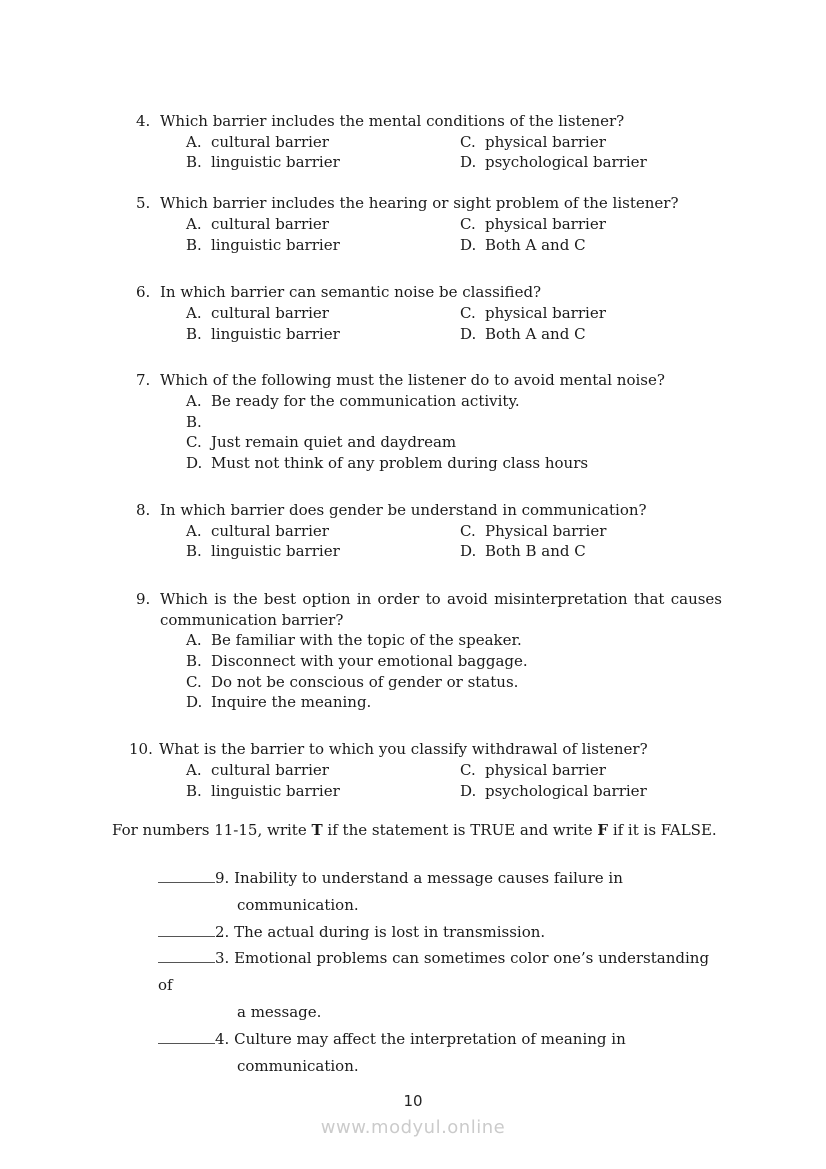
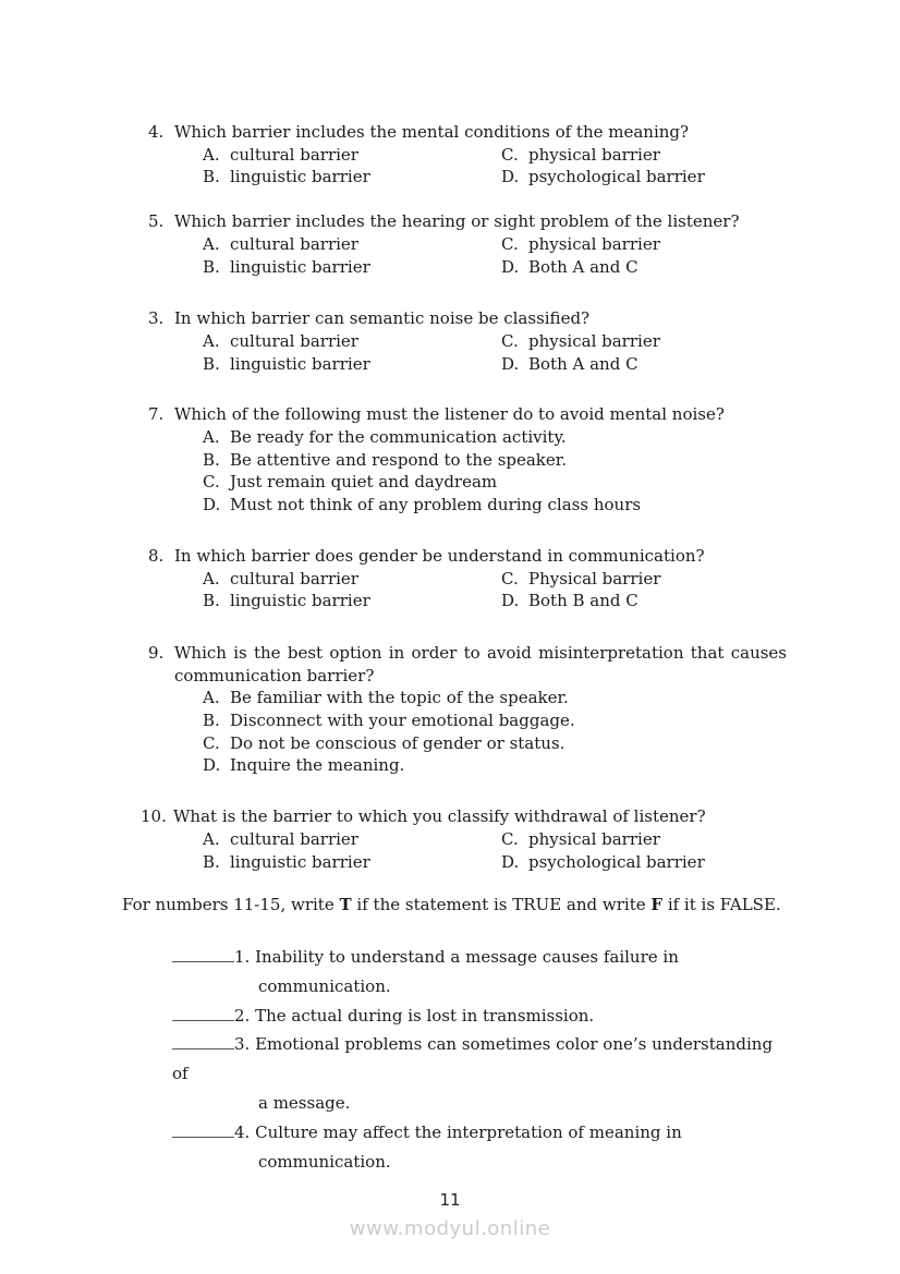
  4.
- Which barrier includes the mental conditions of the listener?
+ Which barrier includes the mental conditions of the meaning?
  A.
  cultural barrier
  C.
  physical barrier
  B.
  linguistic barrier
  D.
  psychological barrier
  5.
  Which barrier includes the hearing or sight problem of the listener?
  A.
  cultural barrier
  C.
  physical barrier
  B.
  linguistic barrier
  D.
  Both A and C
- 6.
+ 3.
  In which barrier can semantic noise be classified?
  A.
  cultural barrier
  C.
  physical barrier
  B.
  linguistic barrier
  D.
  Both A and C
  7.
  Which of the following must the listener do to avoid mental noise?
  A.
  Be ready for the communication activity.
  B.
+ Be attentive and respond to the speaker.
  C.
  Just remain quiet and daydream
  D.
  Must not think of any problem during class hours
  8.
  In which barrier does gender be understand in communication?
  A.
  cultural barrier
  C.
  Physical barrier
  B.
  linguistic barrier
  D.
  Both B and C
  9.
  Which is the best option in order to avoid misinterpretation that causes
  communication barrier?
  A.
  Be familiar with the topic of the speaker.
  B.
  Disconnect with your emotional baggage.
  C.
  Do not be conscious of gender or status.
  D.
  Inquire the meaning.
  10.
  What is the barrier to which you classify withdrawal of listener?
  A.
  cultural barrier
  C.
  physical barrier
  B.
  linguistic barrier
  D.
  psychological barrier
  For numbers 11-15, write T if the statement is TRUE and write F if it is FALSE.
- 9. Inability to understand a message causes failure in
+ 1. Inability to understand a message causes failure in
  communication.
  2. The actual during is lost in transmission.
  3. Emotional problems can sometimes color one’s understanding of
  a message.
  4. Culture may affect the interpretation of meaning in
  communication.
- 10
+ 11
  www.modyul.online
